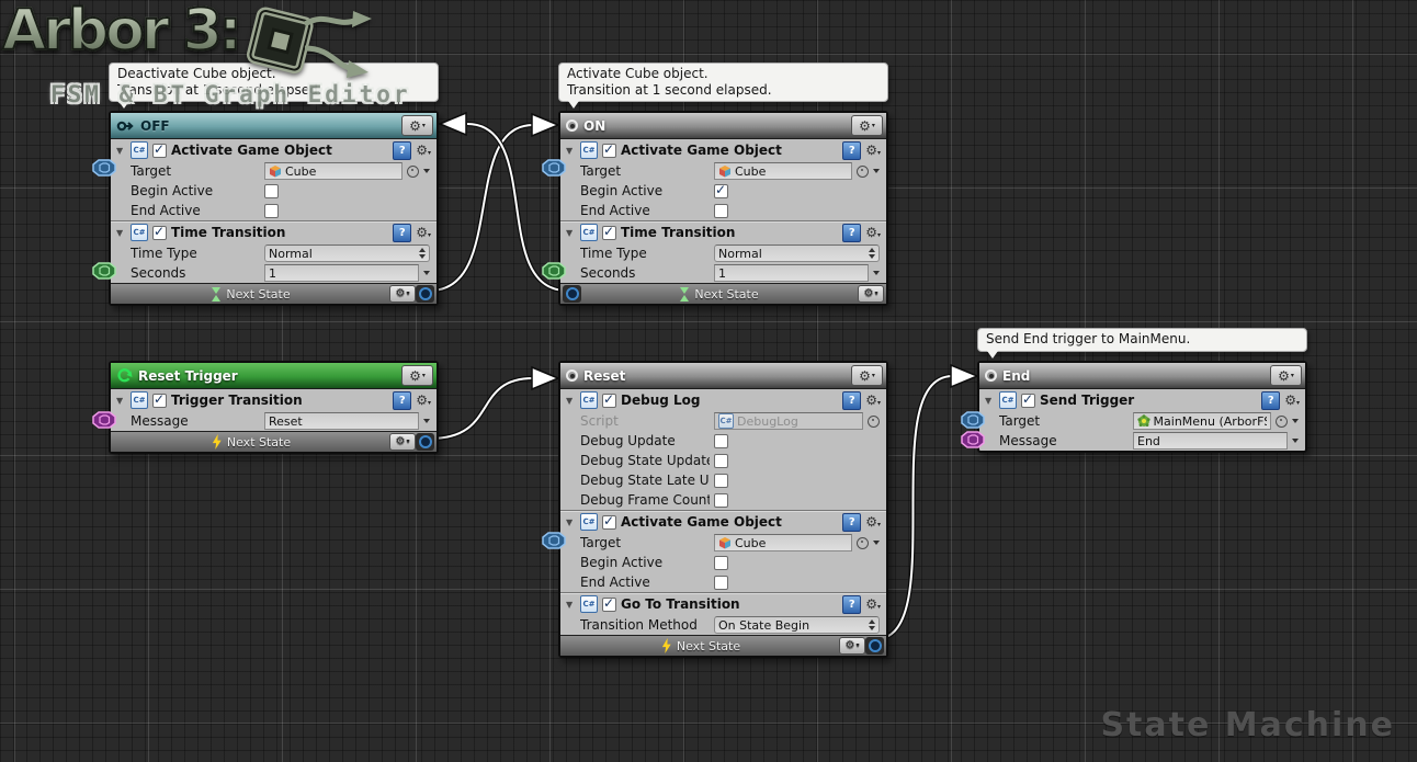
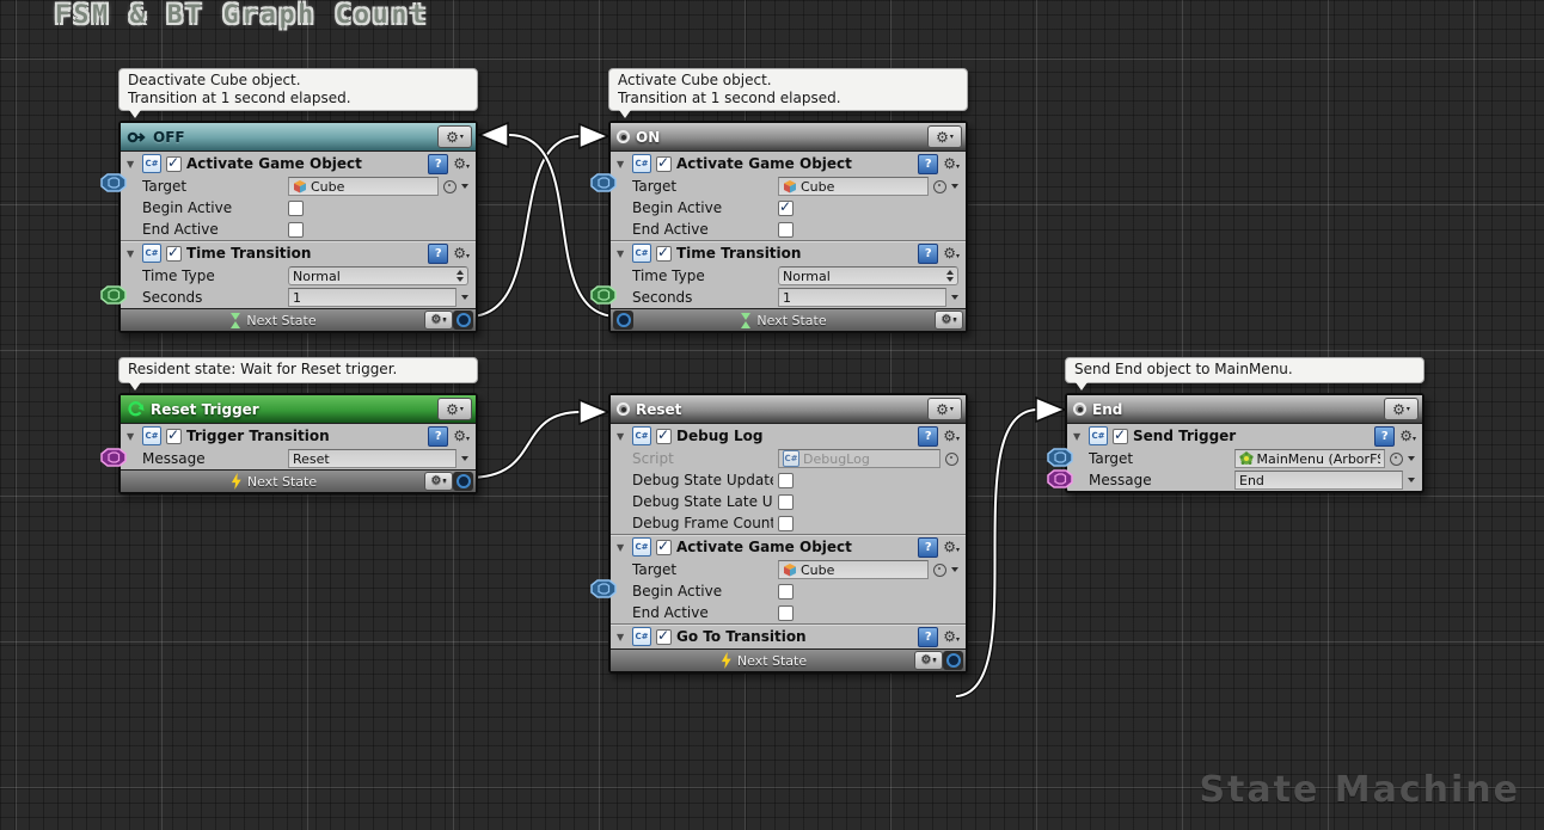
  State Machine
- Arbor 3:
- FSM & BT Graph Editor
+ FSM & BT Graph Count
  Deactivate Cube object.
  Transition at 1 second elapsed.
  Activate Cube object.
  Transition at 1 second elapsed.
+ Resident state: Wait for Reset trigger.
- Send End trigger to MainMenu.
+ Send End object to MainMenu.
  OFF
  ⚙
  ▼
  C#
  Activate Game Object
  ?
  ⚙
  Target
  Cube
  Begin Active
  End Active
  ▼
  C#
  Time Transition
  ?
  ⚙
  Time Type
  Normal
  Seconds
  1
  Next State
  ⚙
  ON
  ⚙
  ▼
  C#
  Activate Game Object
  ?
  ⚙
  Target
  Cube
  Begin Active
  End Active
  ▼
  C#
  Time Transition
  ?
  ⚙
  Time Type
  Normal
  Seconds
  1
  Next State
  ⚙
  Reset Trigger
  ⚙
  ▼
  C#
  Trigger Transition
  ?
  ⚙
  Message
  Reset
  Next State
  ⚙
  Reset
  ⚙
  ▼
  C#
  Debug Log
  ?
  ⚙
  Script
  C#
  DebugLog
- Debug Update
  Debug State Updat
  Debug State Late U
  Debug Frame Count
  ▼
  C#
  Activate Game Object
  ?
  ⚙
  Target
  Cube
  Begin Active
  End Active
  ▼
  C#
  Go To Transition
  ?
  ⚙
- Transition Method
- On State Begin
  Next State
  ⚙
  End
  ⚙
  ▼
  C#
  Send Trigger
  ?
  ⚙
  Target
  MainMenu (ArborF
  Message
  End
